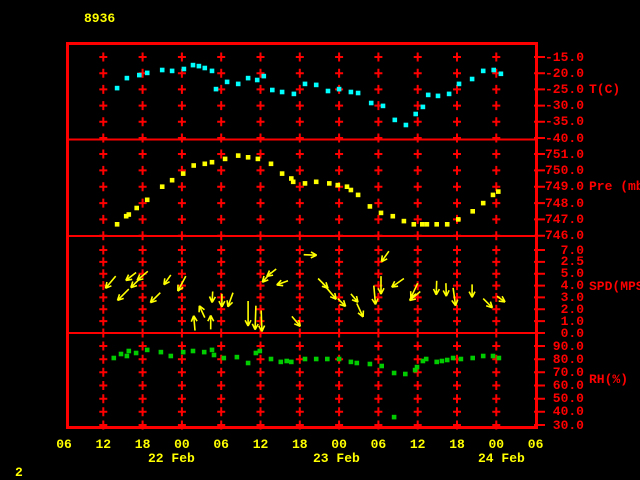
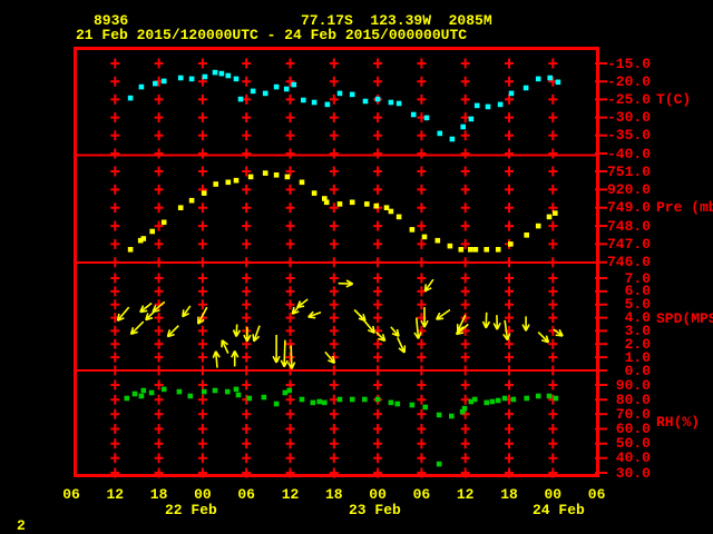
  8936
+ 77.17S 123.39W 2085M
+ 21 Feb 2015/120000UTC - 24 Feb 2015/000000UTC
  2
  -15.0
  -20.0
  -25.0
  -30.0
  -35.0
  -40.0
  T(C)
  751.0
- 750.0
+ 920.0
  749.0
  748.0
  747.0
  746.0
  Pre (m
  7.0
- 2.5
+ 6.0
  5.0
  4.0
  3.0
  2.0
  1.0
  0.0
  SPD(MP
  90.0
  80.0
  70.0
  60.0
  50.0
  40.0
  30.0
  RH(%)
  06
  12
  18
  00
  06
  12
  18
  00
  06
  12
  18
  00
  06
  22 Feb
  23 Feb
  24 Feb
